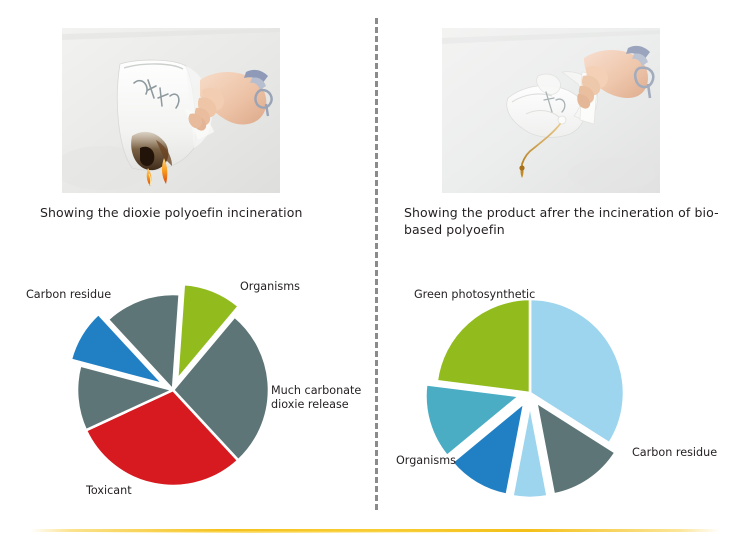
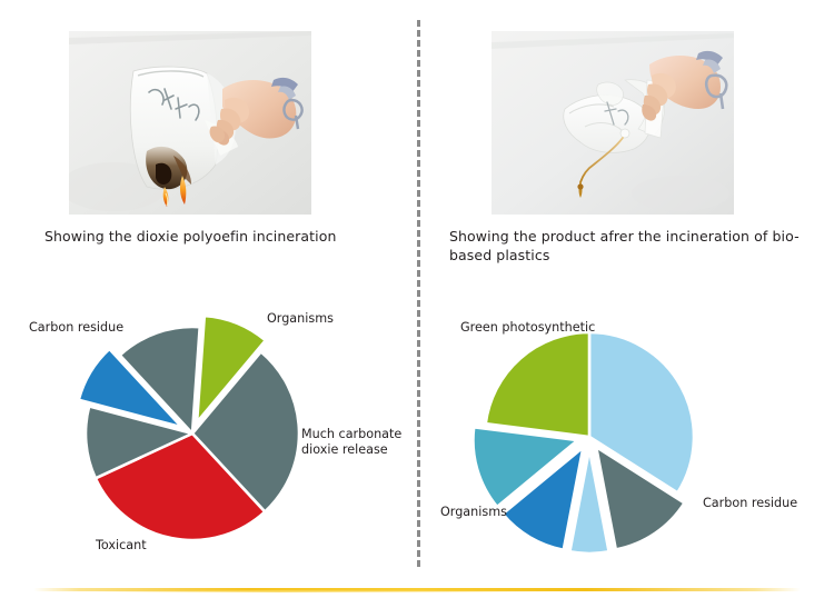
  Showing the dioxie polyoefin incineration
- Showing the product afrer the incineration of bio-based polyoefin
+ Showing the product afrer the incineration of bio-based plastics
  Organisms
  Much carbonate dioxie release
  Toxicant
  Carbon residue
  Green photosynthetic
  Carbon residue
  Organisms
